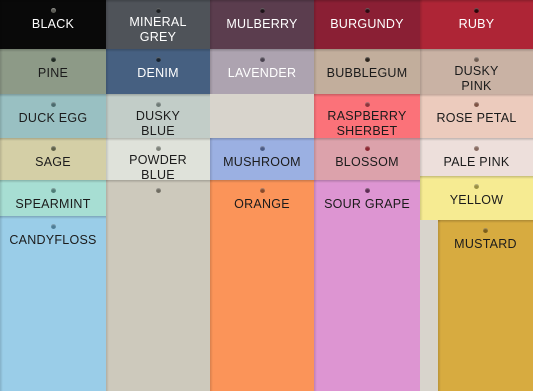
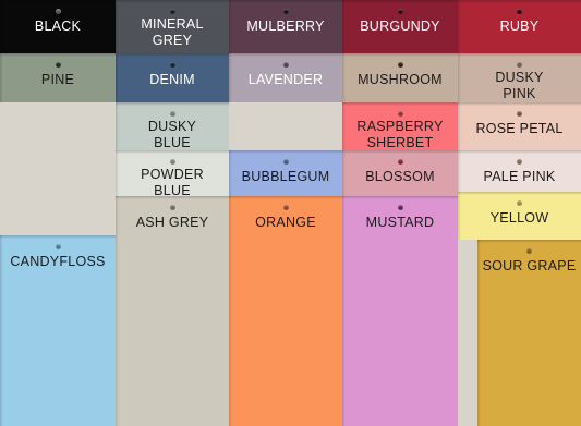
  BLACK
  PINE
- DUCK EGG
- SAGE
- SPEARMINT
  CANDYFLOSS
  MINERAL
  GREY
  DENIM
  DUSKY
  BLUE
  POWDER
  BLUE
+ ASH GREY
  MULBERRY
  LAVENDER
- MUSHROOM
+ BUBBLEGUM
  ORANGE
  BURGUNDY
- BUBBLEGUM
+ MUSHROOM
  RASPBERRY
  SHERBET
  BLOSSOM
- SOUR GRAPE
+ MUSTARD
  RUBY
  DUSKY
  PINK
  ROSE PETAL
  PALE PINK
  YELLOW
- MUSTARD
+ SOUR GRAPE
